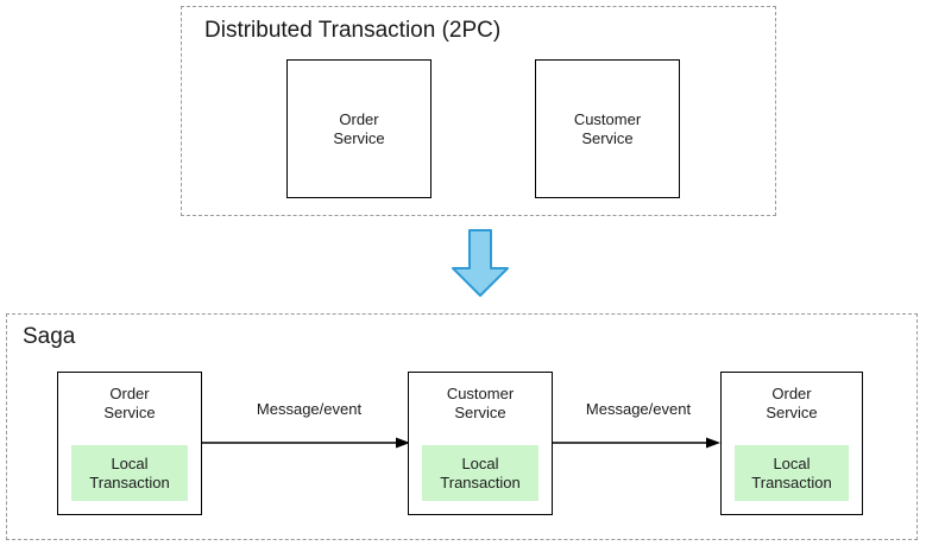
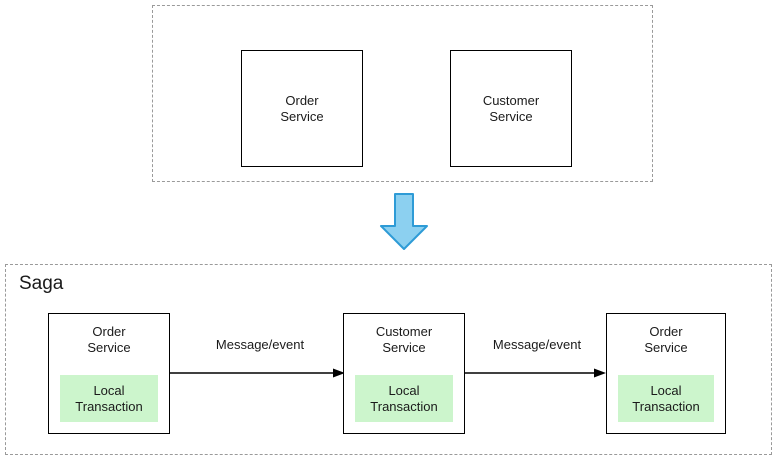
- Distributed Transaction (2PC)
  Order
  Service
  Customer
  Service
  Saga
  Order
  Service
  Local
  Transaction
  Message/event
  Customer
  Service
  Local
  Transaction
  Message/event
  Order
  Service
  Local
  Transaction
